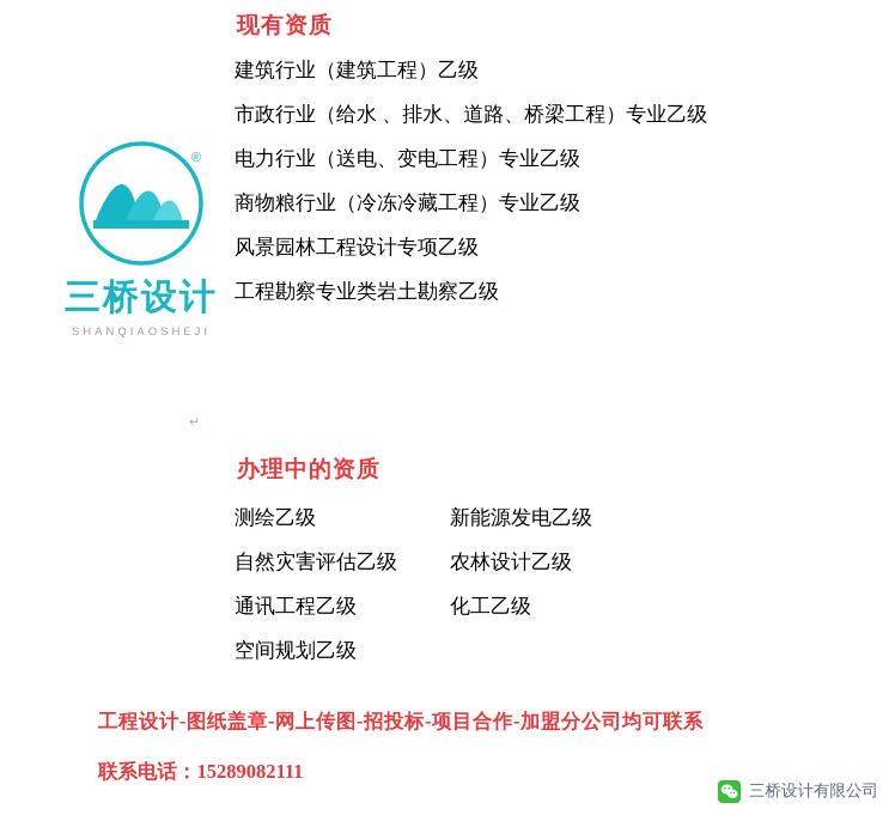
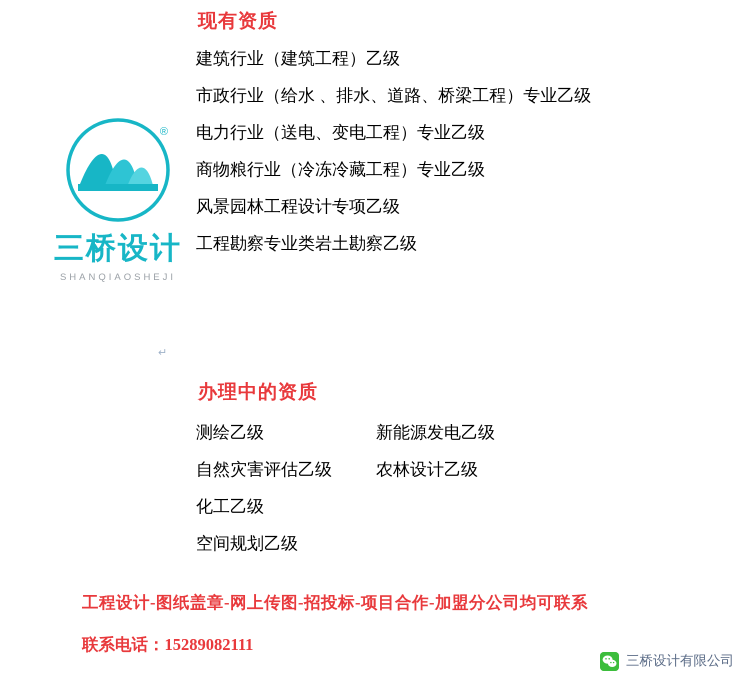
  ®
  三桥设计
  SHANQIAOSHEJI
  现有资质
  建筑行业（建筑工程）乙级
  市政行业（给水 、排水、道路、桥梁工程）专业乙级
  电力行业（送电、变电工程）专业乙级
  商物粮行业（冷冻冷藏工程）专业乙级
  风景园林工程设计专项乙级
  工程勘察专业类岩土勘察乙级
  ↵
  办理中的资质
  测绘乙级
  新能源发电乙级
  自然灾害评估乙级
  农林设计乙级
- 通讯工程乙级
  化工乙级
  空间规划乙级
  工程设计-图纸盖章-网上传图-招投标-项目合作-加盟分公司均可联系
  联系电话：15289082111
  三桥设计有限公司
